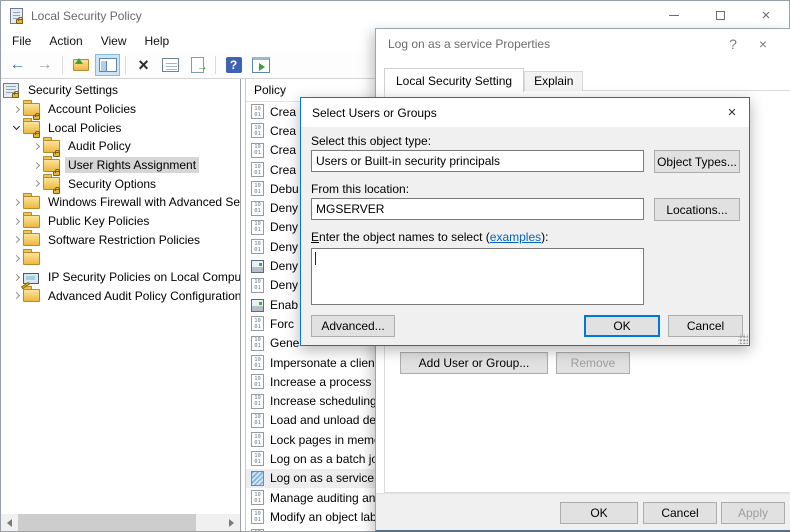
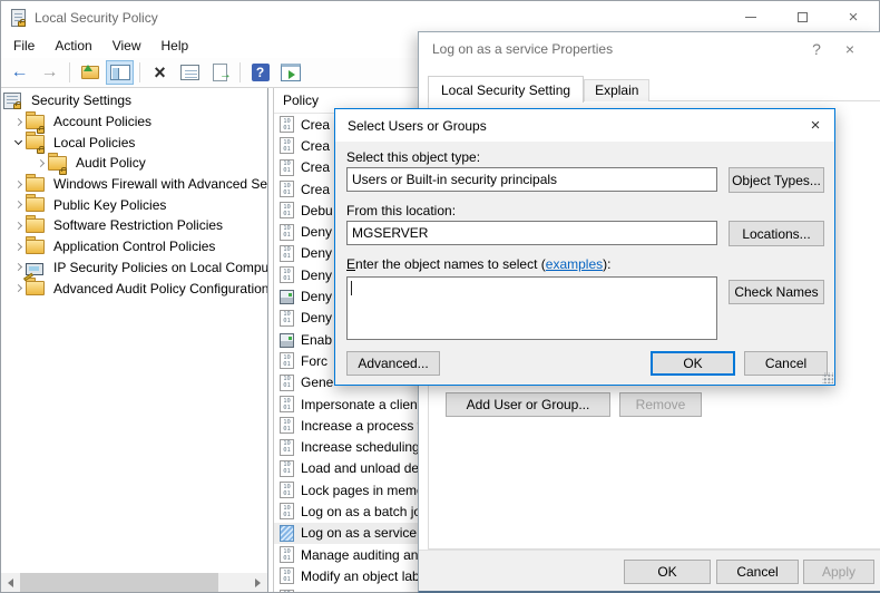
  Local Security Policy
  ×
  File
  Action
  View
  Help
  Security Settings
  Account Policies
  Local Policies
  Audit Policy
- User Rights Assignment
- Security Options
  Windows Firewall with Advanced Se
  Public Key Policies
  Software Restriction Policies
+ Application Control Policies
  IP Security Policies on Local Compu
  Advanced Audit Policy Configuration
  Policy
  Crea
  Crea
  Crea
  Crea
  Debu
  Deny
  Deny
  Deny
  Deny
  Deny
  Enab
  Forc
  Gene
  Impersonate a clien
  Increase a process
  Increase scheduling
  Load and unload de
  Lock pages in mem
  Log on as a batch j
  Log on as a service
  Manage auditing an
  Modify an object lab
  Log on as a service Properties
  ?
  ×
  Local Security Setting
  Explain
  Add User or Group...
  Remove
  OK
  Cancel
  Apply
  Select Users or Groups
  ×
  Select this object type:
  Users or Built-in security principals
  Object Types...
  From this location:
  MGSERVER
  Locations...
  Enter the object names to select (examples):
+ Check Names
  Advanced...
  OK
  Cancel
